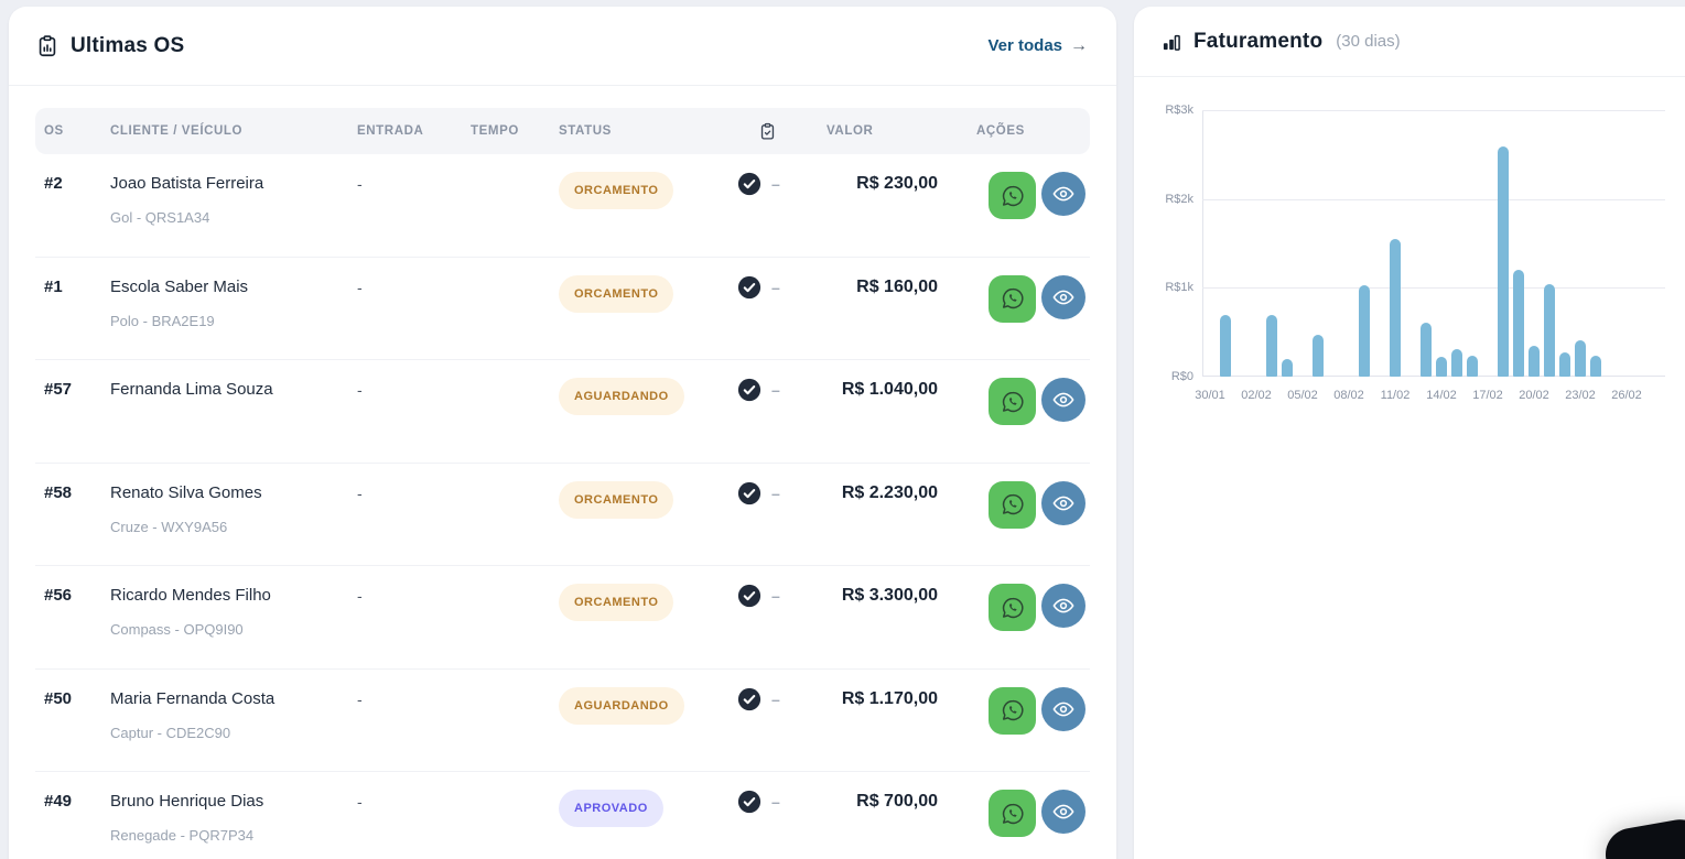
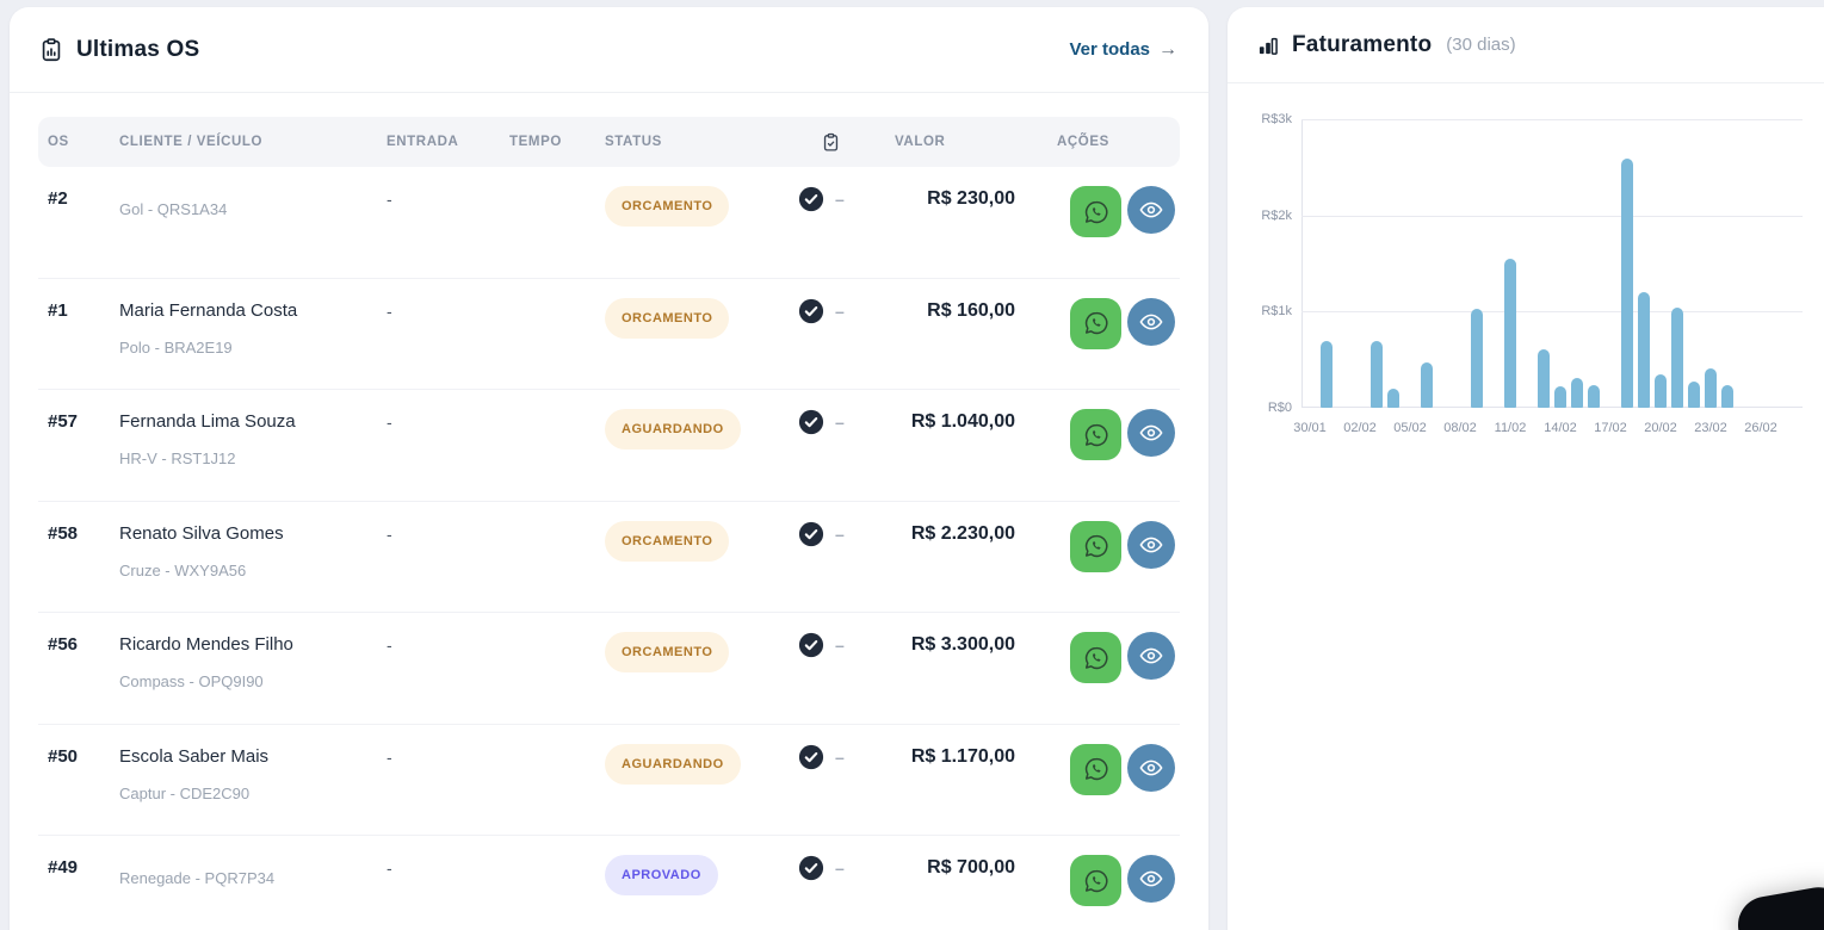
  Ultimas OS
  Ver todas
  →
  OS
  CLIENTE / VEÍCULO
  ENTRADA
  TEMPO
  STATUS
  VALOR
  AÇÕES
  #2
- Joao Batista Ferreira
  Gol - QRS1A34
  -
  ORCAMENTO
  –
  R$ 230,00
  #1
- Escola Saber Mais
+ Maria Fernanda Costa
  Polo - BRA2E19
  -
  ORCAMENTO
  –
  R$ 160,00
  #57
  Fernanda Lima Souza
+ HR-V - RST1J12
  -
  AGUARDANDO
  –
  R$ 1.040,00
  #58
  Renato Silva Gomes
  Cruze - WXY9A56
  -
  ORCAMENTO
  –
  R$ 2.230,00
  #56
  Ricardo Mendes Filho
  Compass - OPQ9I90
  -
  ORCAMENTO
  –
  R$ 3.300,00
  #50
- Maria Fernanda Costa
+ Escola Saber Mais
  Captur - CDE2C90
  -
  AGUARDANDO
  –
  R$ 1.170,00
  #49
- Bruno Henrique Dias
  Renegade - PQR7P34
  -
  APROVADO
  –
  R$ 700,00
  Faturamento
  (30 dias)
  R$3k
  R$2k
  R$1k
  R$0
  30/01
  02/02
  05/02
  08/02
  11/02
  14/02
  17/02
  20/02
  23/02
  26/02
